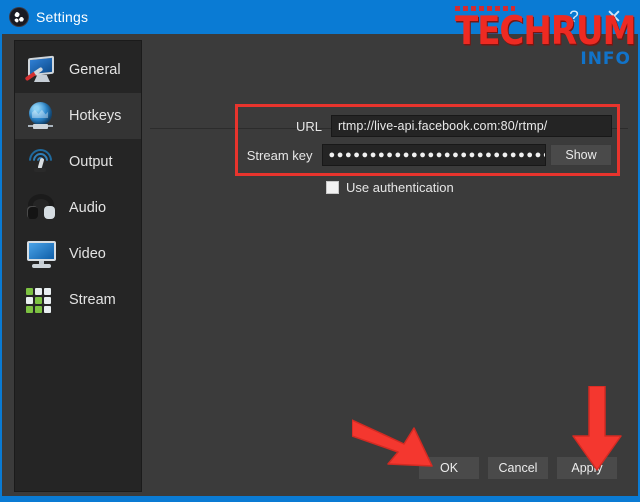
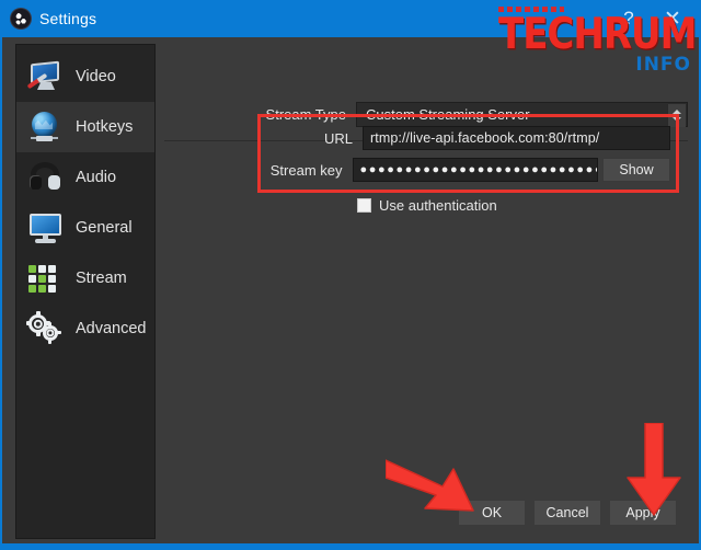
  Settings
  ?
  ✕
  TECHRUM
  INFO
- General
+ Video
  Hotkeys
- Output
  Audio
- Video
+ General
  Stream
+ Advanced
+ Stream Type
+ Custom Streaming Server
  URL
  rtmp://live-api.facebook.com:80/rtmp/
  Stream key
  ●●●●●●●●●●●●●●●●●●●●●●●●●●
  Show
  Use authentication
  OK
  Cancel
  Appy
